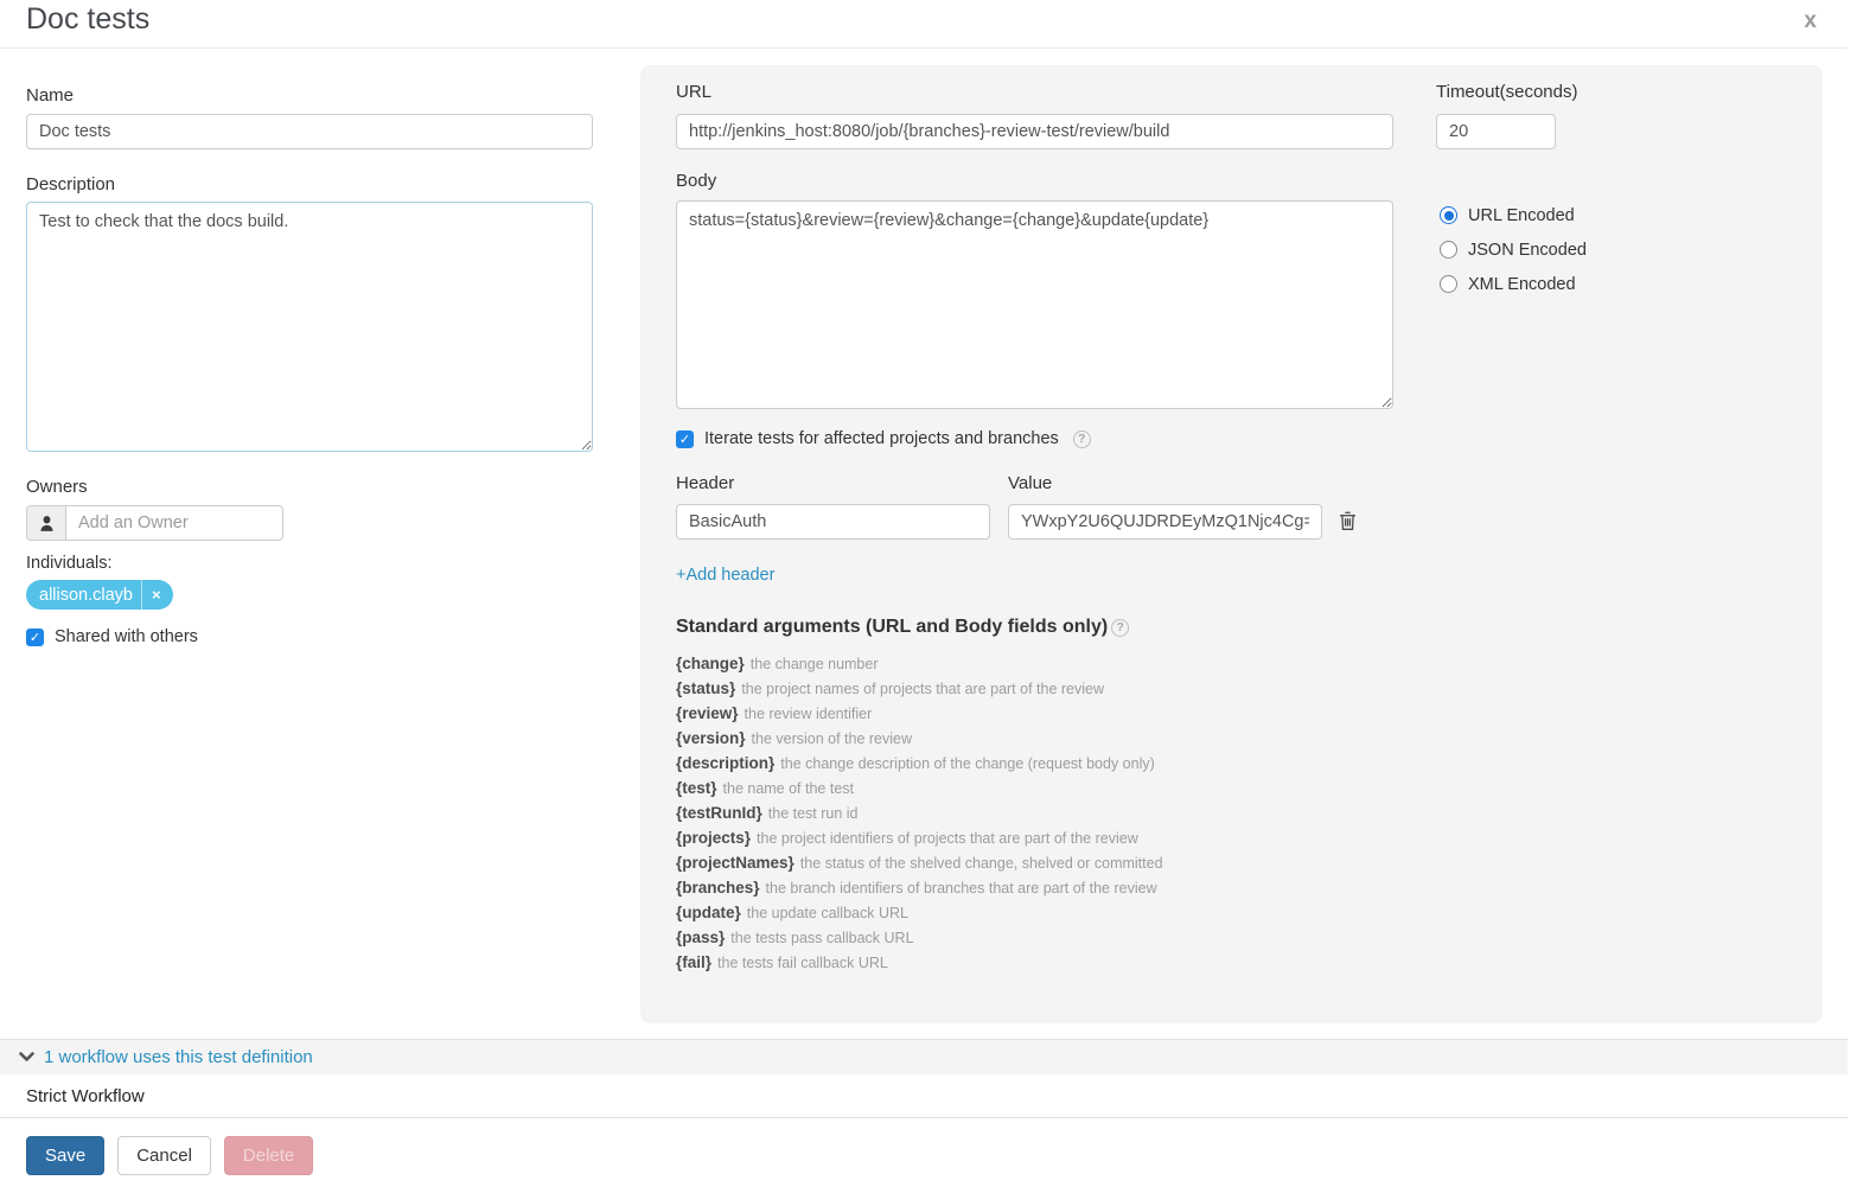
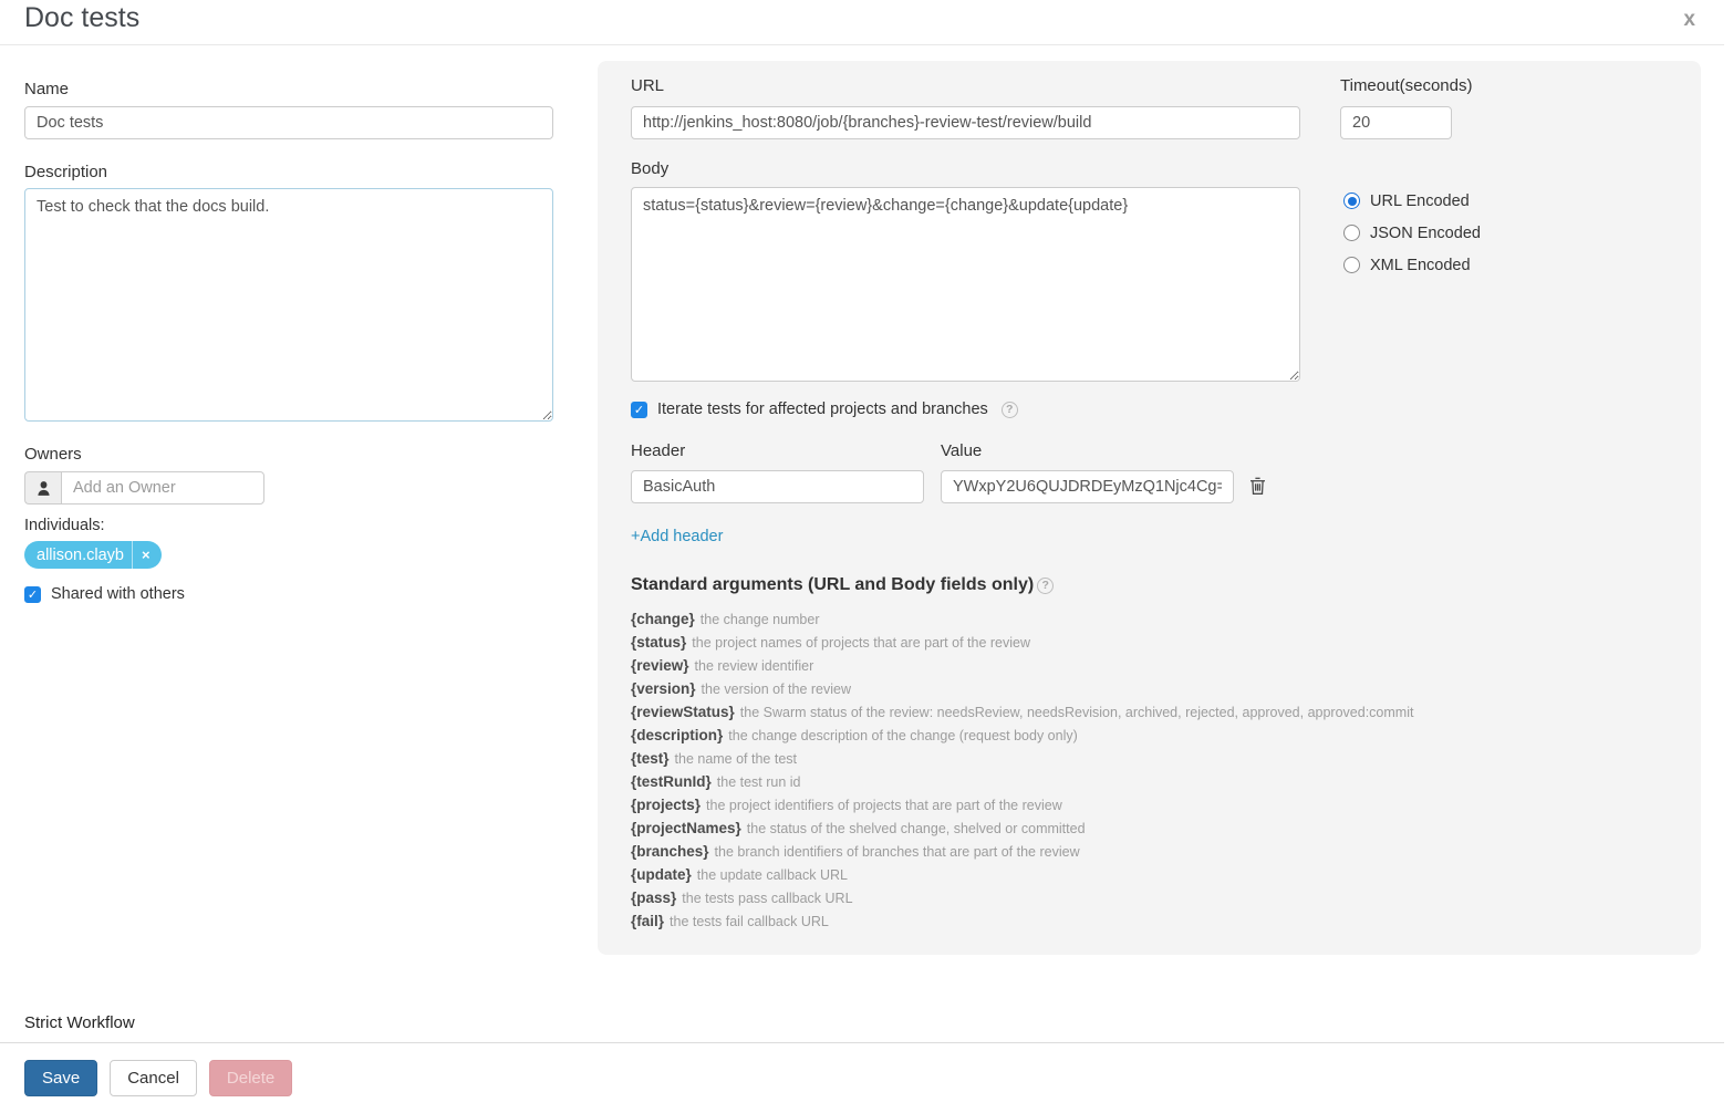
  Doc tests
  x
  Name
  Doc tests
  Description
  Test to check that the docs build.
  Owners
  Add an Owner
  Individuals:
  allison.clayb
  ×
  Shared with others
  URL
  http://jenkins_host:8080/job/{branches}-review-test/review/build
  Timeout(seconds)
  20
  Body
  status={status}&review={review}&change={change}&update{update}
  URL Encoded
  JSON Encoded
  XML Encoded
  Iterate tests for affected projects and branches
  ?
  Header
  Value
  BasicAuth
  YWxpY2U6QUJDRDEyMzQ1Njc4Cg=
  +Add header
  Standard arguments (URL and Body fields only)
  ?
  {change} the change number
  {status} the project names of projects that are part of the review
  {review} the review identifier
  {version} the version of the review
+ {reviewStatus} the Swarm status of the review: needsReview, needsRevision, archived, rejected, approved, approved:commit
  {description} the change description of the change (request body only)
  {test} the name of the test
  {testRunId} the test run id
  {projects} the project identifiers of projects that are part of the review
  {projectNames} the status of the shelved change, shelved or committed
  {branches} the branch identifiers of branches that are part of the review
  {update} the update callback URL
  {pass} the tests pass callback URL
  {fail} the tests fail callback URL
- 1 workflow uses this test definition
  Strict Workflow
  Save
  Cancel
  Delete
